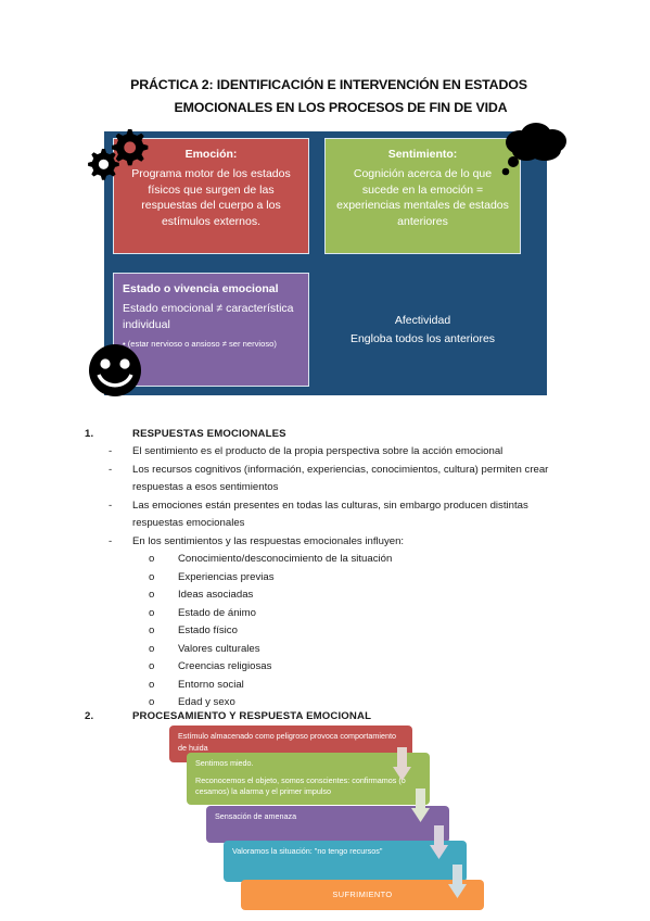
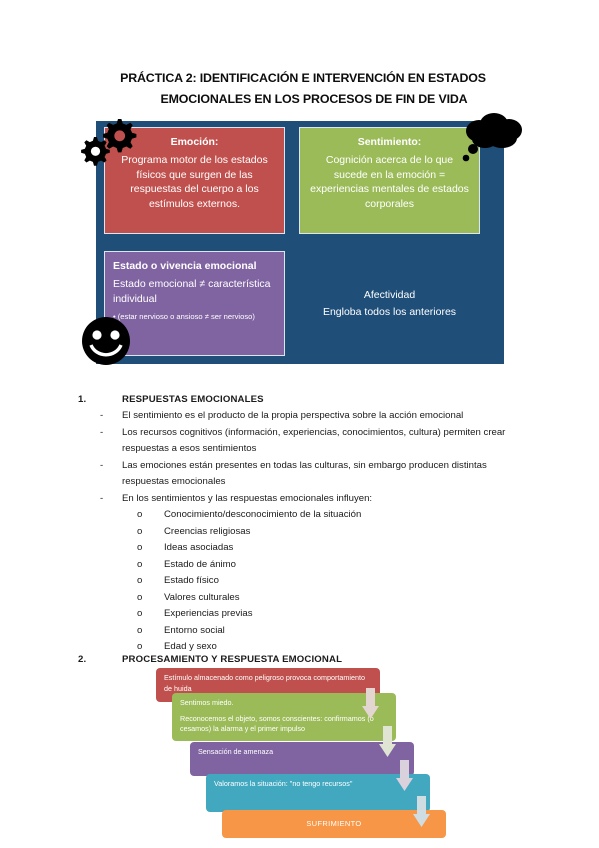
  PRÁCTICA 2: IDENTIFICACIÓN E INTERVENCIÓN EN ESTADOS
  EMOCIONALES EN LOS PROCESOS DE FIN DE VIDA
  Emoción:
  Programa motor de los estados físicos que surgen de las respuestas del cuerpo a los estímulos externos.
  Sentimiento:
- Cognición acerca de lo que sucede en la emoción = experiencias mentales de estados anteriores
+ Cognición acerca de lo que sucede en la emoción = experiencias mentales de estados corporales
  Estado o vivencia emocional
  Estado emocional ≠ característica individual
  • (estar nervioso o ansioso ≠ ser nervioso)
  Afectividad
  Engloba todos los anteriores
  1. RESPUESTAS EMOCIONALES
  -
  El sentimiento es el producto de la propia perspectiva sobre la acción emocional
  -
  Los recursos cognitivos (información, experiencias, conocimientos, cultura) permiten crear respuestas a esos sentimientos
  -
  Las emociones están presentes en todas las culturas, sin embargo producen distintas respuestas emocionales
  -
  En los sentimientos y las respuestas emocionales influyen:
  o
  Conocimiento/desconocimiento de la situación
  o
- Experiencias previas
+ Creencias religiosas
  o
  Ideas asociadas
  o
  Estado de ánimo
  o
  Estado físico
  o
  Valores culturales
  o
- Creencias religiosas
+ Experiencias previas
  o
  Entorno social
  o
  Edad y sexo
  2. PROCESAMIENTO Y RESPUESTA EMOCIONAL
  Estímulo almacenado como peligroso provoca comportamiento de huida
  Sentimos miedo.
  Reconocemos el objeto, somos conscientes: confirmamos (o cesamos) la alarma y el primer impulso
  Sensación de amenaza
  Valoramos la situación: "no tengo recursos"
  SUFRIMIENTO
